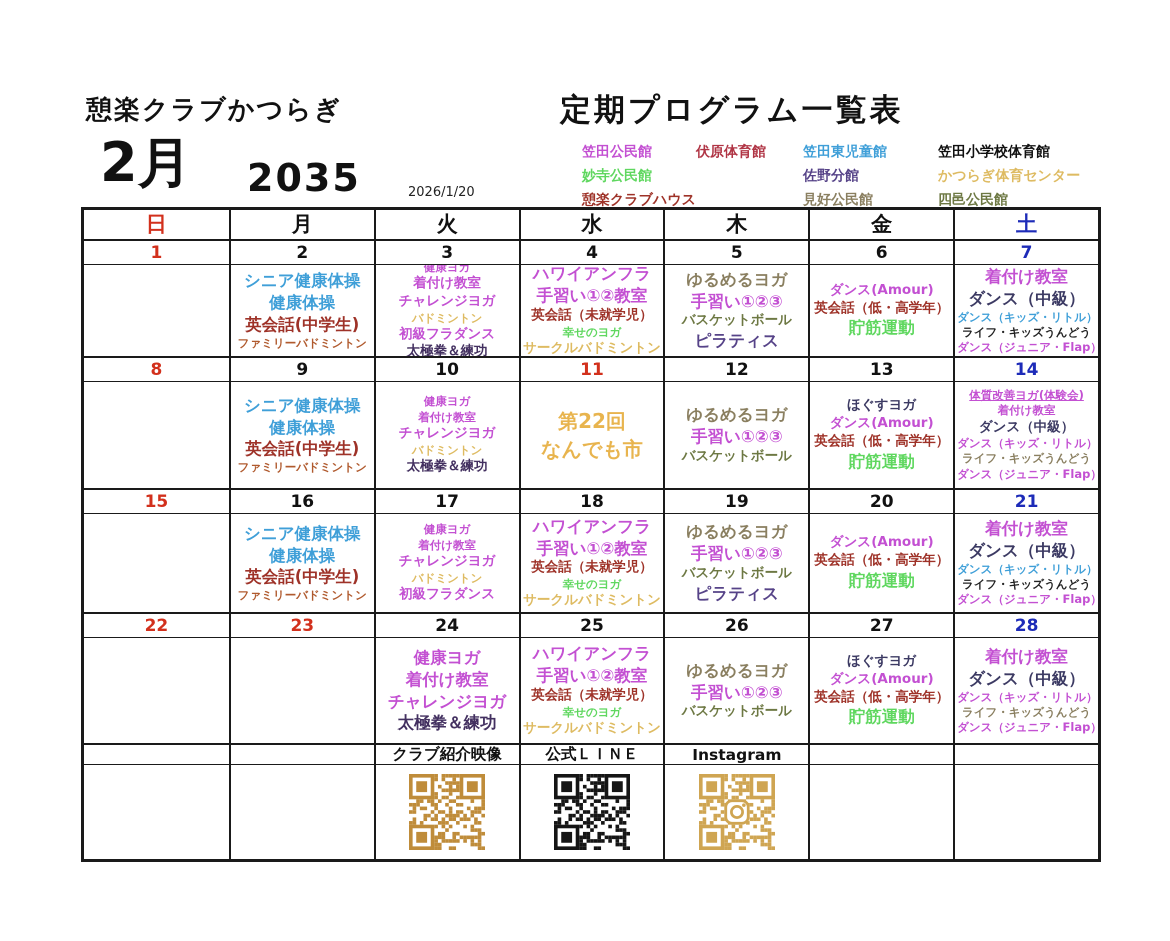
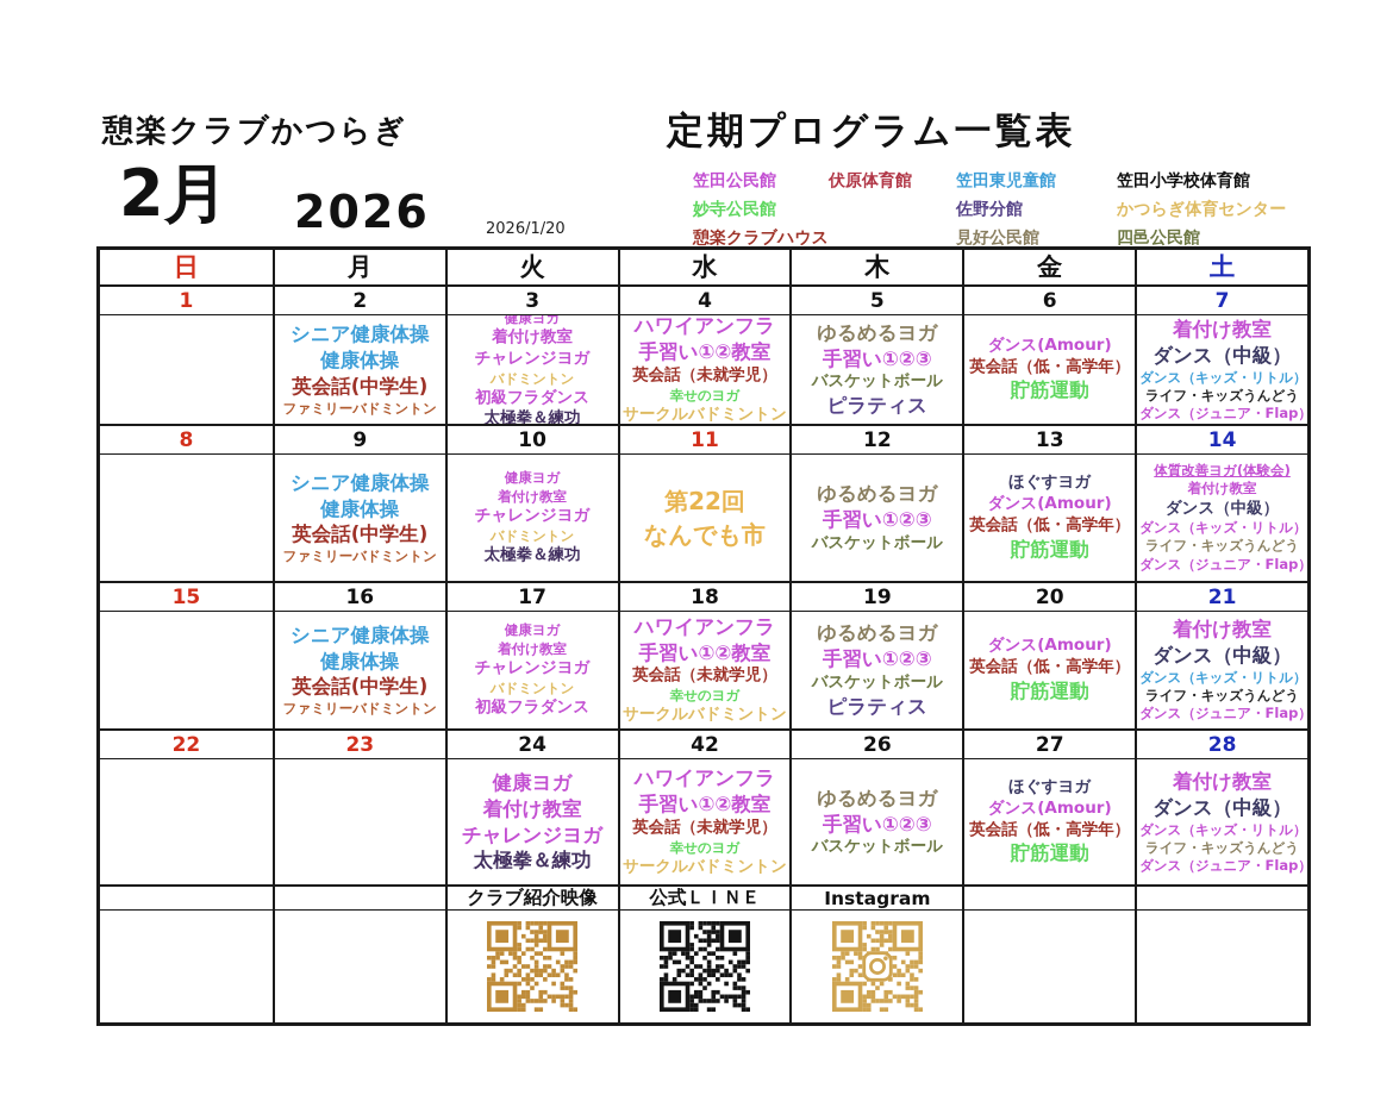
  憩楽クラブかつらぎ
  2月
- 2035
+ 2026
  2026/1/20
  定期プログラム一覧表
  笠田公民館
  妙寺公民館
  憩楽クラブハウス
  伏原体育館
  笠田東児童館
  佐野分館
  見好公民館
  笠田小学校体育館
  かつらぎ体育センター
  四邑公民館
  日
  月
  火
  水
  木
  金
  土
  1
  2
  シニア健康体操
  健康体操
  英会話(中学生)
  ファミリーバドミントン
  3
  健康ヨガ
  着付け教室
  チャレンジヨガ
  バドミントン
  初級フラダンス
  太極拳＆練功
  4
  ハワイアンフラ
  手習い①②教室
  英会話（未就学児）
  幸せのヨガ
  サークルバドミントン
  5
  ゆるめるヨガ
  手習い①②③
  バスケットボール
  ピラティス
  6
  ダンス(Amour)
  英会話（低・高学年）
  貯筋運動
  7
  着付け教室
  ダンス（中級）
  ダンス（キッズ・リトル）
  ライフ・キッズうんどう
  ダンス（ジュニア・Flap）
  8
  9
  シニア健康体操
  健康体操
  英会話(中学生)
  ファミリーバドミントン
  10
  健康ヨガ
  着付け教室
  チャレンジヨガ
  バドミントン
  太極拳＆練功
  11
  第22回
  なんでも市
  12
  ゆるめるヨガ
  手習い①②③
  バスケットボール
  13
  ほぐすヨガ
  ダンス(Amour)
  英会話（低・高学年）
  貯筋運動
  14
  体質改善ヨガ(体験会)
  着付け教室
  ダンス（中級）
  ダンス（キッズ・リトル）
  ライフ・キッズうんどう
  ダンス（ジュニア・Flap）
  15
  16
  シニア健康体操
  健康体操
  英会話(中学生)
  ファミリーバドミントン
  17
  健康ヨガ
  着付け教室
  チャレンジヨガ
  バドミントン
  初級フラダンス
  18
  ハワイアンフラ
  手習い①②教室
  英会話（未就学児）
  幸せのヨガ
  サークルバドミントン
  19
  ゆるめるヨガ
  手習い①②③
  バスケットボール
  ピラティス
  20
  ダンス(Amour)
  英会話（低・高学年）
  貯筋運動
  21
  着付け教室
  ダンス（中級）
  ダンス（キッズ・リトル）
  ライフ・キッズうんどう
  ダンス（ジュニア・Flap）
  22
  23
  24
  健康ヨガ
  着付け教室
  チャレンジヨガ
  太極拳＆練功
- 25
+ 42
  ハワイアンフラ
  手習い①②教室
  英会話（未就学児）
  幸せのヨガ
  サークルバドミントン
  26
  ゆるめるヨガ
  手習い①②③
  バスケットボール
  27
  ほぐすヨガ
  ダンス(Amour)
  英会話（低・高学年）
  貯筋運動
  28
  着付け教室
  ダンス（中級）
  ダンス（キッズ・リトル）
  ライフ・キッズうんどう
  ダンス（ジュニア・Flap）
  クラブ紹介映像
  公式ＬＩＮＥ
  Instagram
